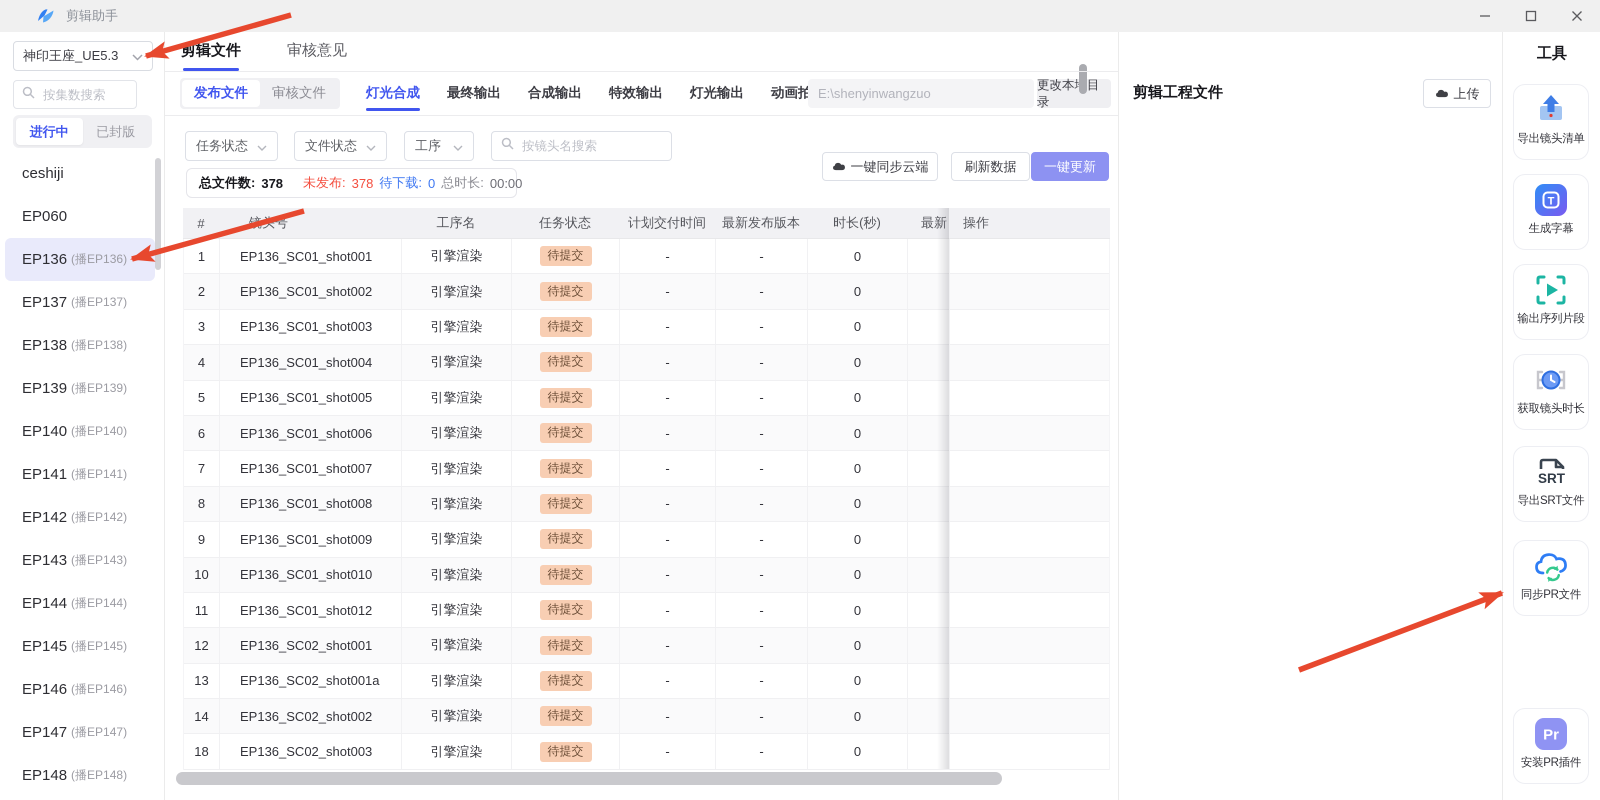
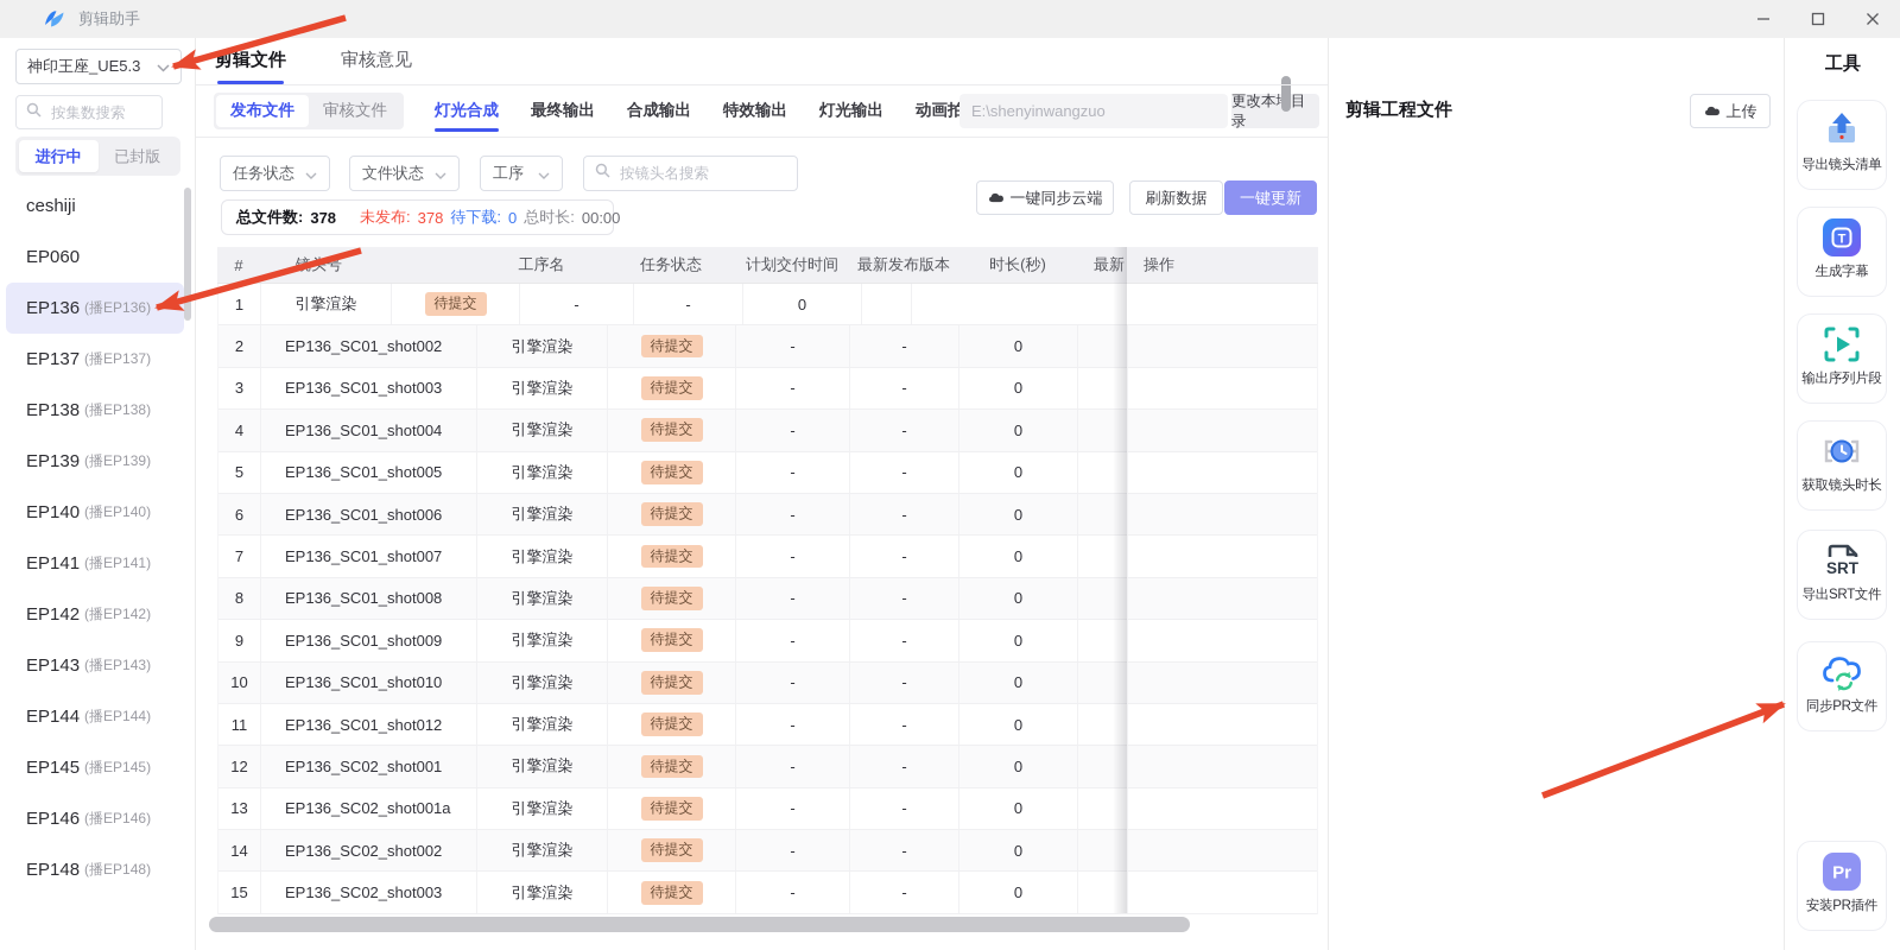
  剪辑助手
  神印王座_UE5.3
  按集数搜索
  进行中
  已封版
  ceshiji
  EP060
  EP136
  (播EP136)
  EP137
  (播EP137)
  EP138
  (播EP138)
  EP139
  (播EP139)
  EP140
  (播EP140)
  EP141
  (播EP141)
  EP142
  (播EP142)
  EP143
  (播EP143)
  EP144
  (播EP144)
  EP145
  (播EP145)
  EP146
  (播EP146)
- EP147
- (播EP147)
  EP148
  (播EP148)
  剪辑文件
  审核意见
  发布文件
  审核文件
  灯光合成
  最终输出
  合成输出
  特效输出
  灯光输出
  动画拍
  E:\shenyinwangzuo
  更改本目录
  任务状态
  文件状态
  工序
  按镜头名搜索
  总文件数:
  378
  未发布:
  378
  待下载:
  0
  总时长:
  00:00
  一键同步云端
  刷新数据
  一键更新
  #
  工序名
  任务状态
  计划交付时间
  最新发布版本
  时长(秒)
  操作
  1
- EP136_SC01_shot001
  引擎渲染
  待提交
  -
  -
  0
  2
  EP136_SC01_shot002
  引擎渲染
  待提交
  -
  -
  0
  3
  EP136_SC01_shot003
  引擎渲染
  待提交
  -
  -
  0
  4
  EP136_SC01_shot004
  引擎渲染
  待提交
  -
  -
  0
  5
  EP136_SC01_shot005
  引擎渲染
  待提交
  -
  -
  0
  6
  EP136_SC01_shot006
  引擎渲染
  待提交
  -
  -
  0
  7
  EP136_SC01_shot007
  引擎渲染
  待提交
  -
  -
  0
  8
  EP136_SC01_shot008
  引擎渲染
  待提交
  -
  -
  0
  9
  EP136_SC01_shot009
  引擎渲染
  待提交
  -
  -
  0
  10
  EP136_SC01_shot010
  引擎渲染
  待提交
  -
  -
  0
  11
  EP136_SC01_shot012
  引擎渲染
  待提交
  -
  -
  0
  12
  EP136_SC02_shot001
  引擎渲染
  待提交
  -
  -
  0
  13
  EP136_SC02_shot001a
  引擎渲染
  待提交
  -
  -
  0
  14
  EP136_SC02_shot002
  引擎渲染
  待提交
  -
  -
  0
- 18
+ 15
  EP136_SC02_shot003
  引擎渲染
  待提交
  -
  -
  0
  剪辑工程文件
  上传
  工具
  导出镜头清单
  T
  生成字幕
  输出序列片段
  获取镜头时长
  SRT
  导出SRT文件
  同步PR文件
  Pr
  安装PR插件
